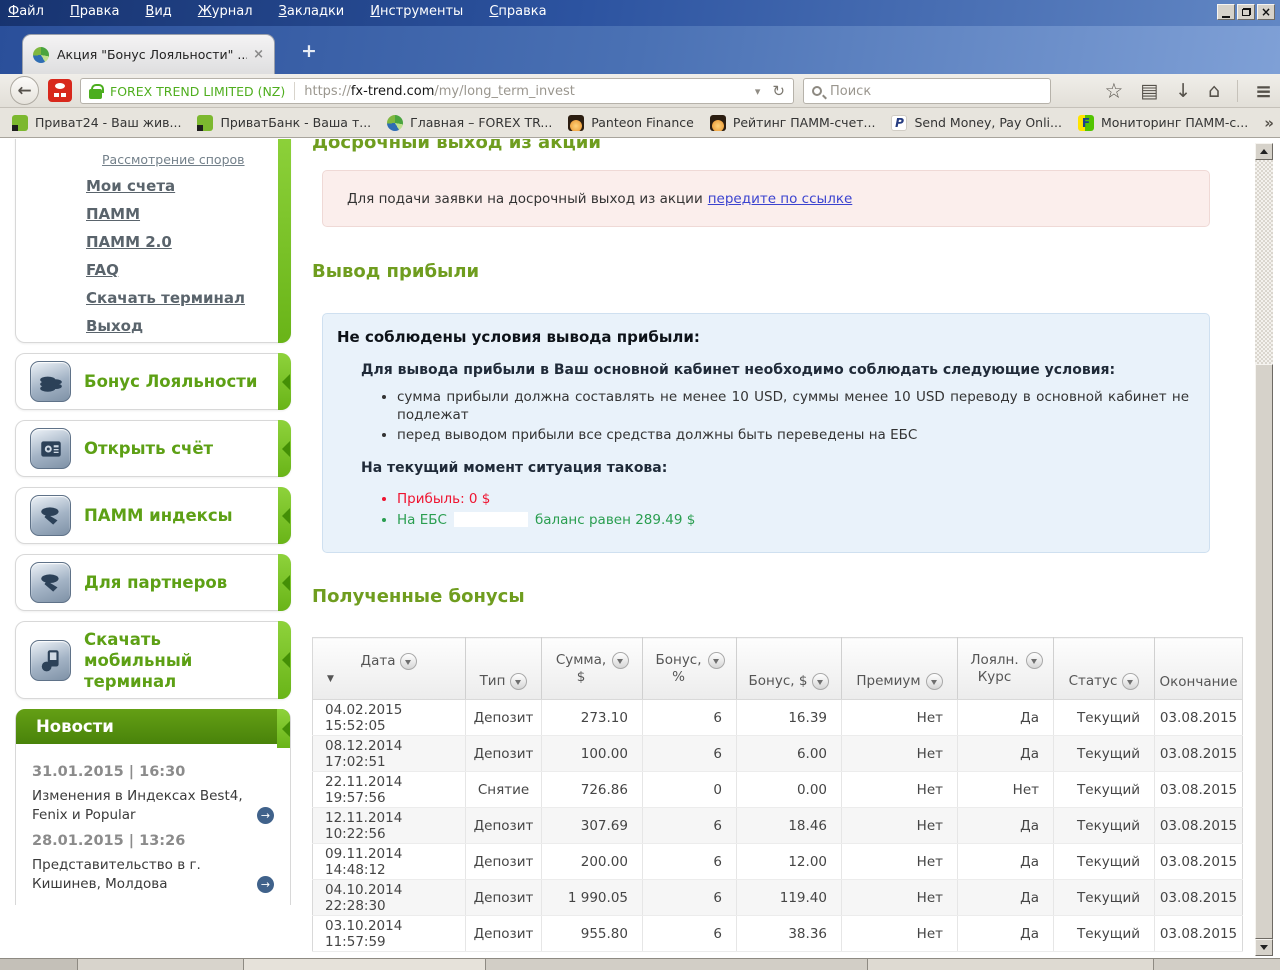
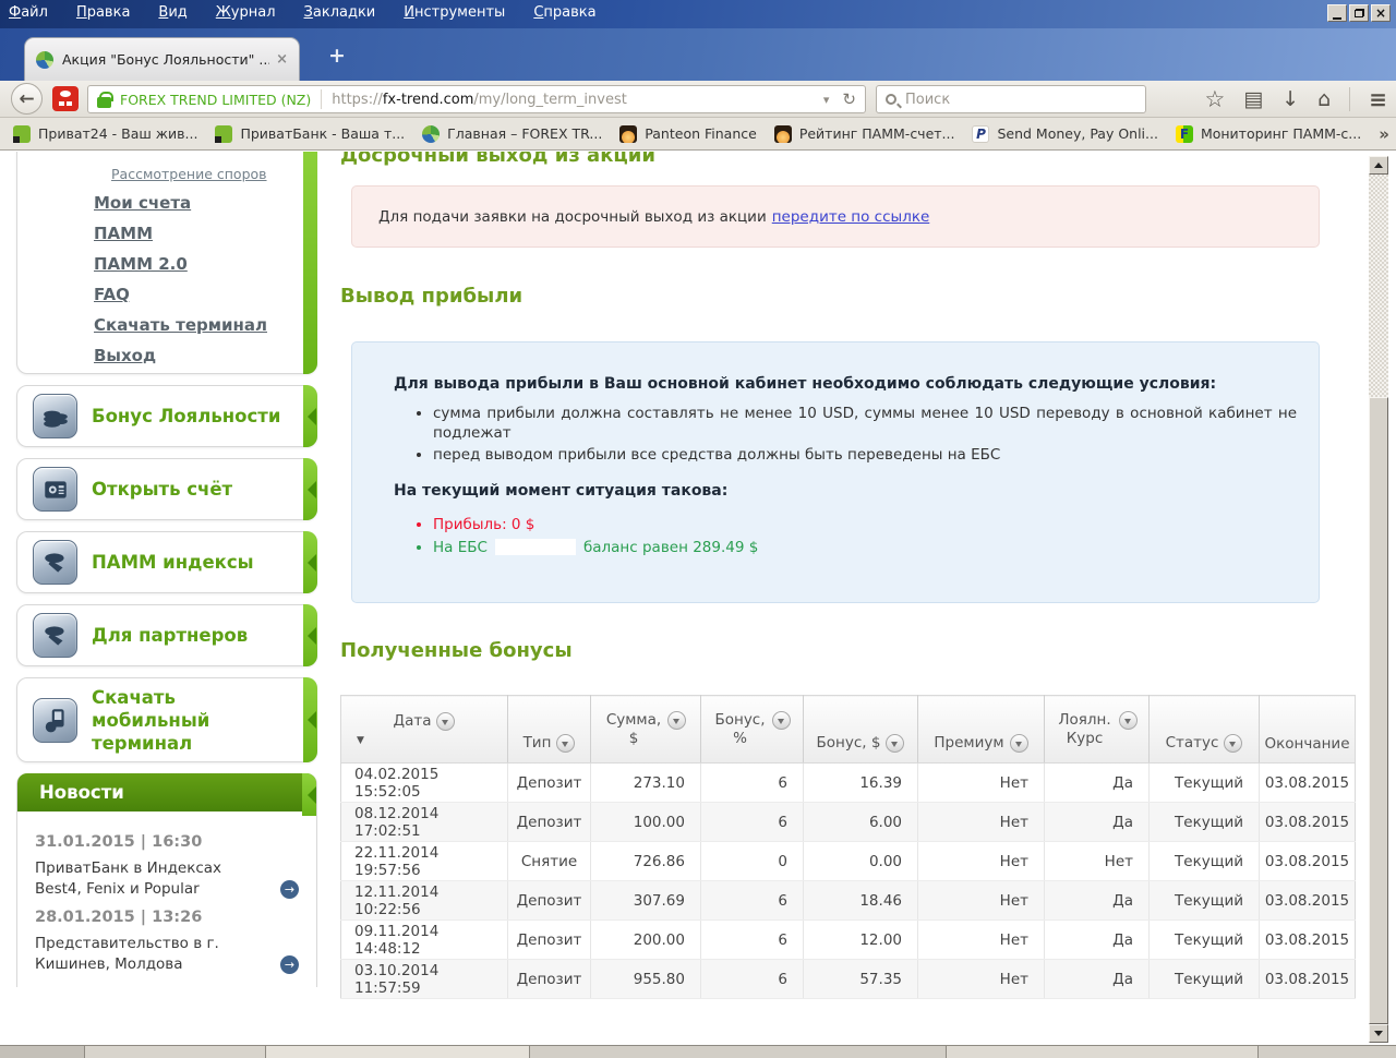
  Файл
  Правка
  Вид
  Журнал
  Закладки
  Инструменты
  Справка
  ×
  Акция "Бонус Лояльности" ..
  ×
  +
  ←
  FOREX TREND LIMITED (NZ)
  https://
  fx-trend.com
  /my/long_term_invest
  ▾
  ↻
  Поиск
  ☆
  ▤
  ↓
  ⌂
  ≡
  Приват24 - Ваш жив...
  ПриватБанк - Ваша т...
  Главная – FOREX TR...
  Panteon Finance
  Рейтинг ПАММ-счет...
  P
  Send Money, Pay Onli...
  F
  Мониторинг ПАММ-с...
  »
  Рассмотрение споров
  Мои счета
  ПАММ
  ПАММ 2.0
  FAQ
  Скачать терминал
  Выход
  Бонус Лояльности
  Открыть счёт
  ПАММ индексы
  Для партнеров
  Скачать мобильный терминал
  Новости
  31.01.2015 | 16:30
- Изменения в Индексах Best4, Fenix и Popular
+ ПриватБанк в Индексах Best4, Fenix и Popular
  →
  28.01.2015 | 13:26
  Представительство в г. Кишинев, Молдова
  →
  Досрочный выход из акции
  Для подачи заявки на досрочный выход из акции
  передите по ссылке
  Вывод прибыли
- Не соблюдены условия вывода прибыли:
  Для вывода прибыли в Ваш основной кабинет необходимо соблюдать следующие условия:
  сумма прибыли должна составлять не менее 10 USD, суммы менее 10 USD переводу в основной кабинет не подлежат
  перед выводом прибыли все средства должны быть переведены на ЕБС
  На текущий момент ситуация такова:
  Прибыль: 0 $
  На ЕБС баланс равен 289.49 $
  Полученные бонусы
  Дата ▼	Тип	Сумма, $	Бонус, %	Бонус, $	Премиум	Лоялн. Курс	Статус	Окончание
  04.02.2015 15:52:05	Депозит	273.10	6	16.39	Нет	Да	Текущий	03.08.2015
  08.12.2014 17:02:51	Депозит	100.00	6	6.00	Нет	Да	Текущий	03.08.2015
  22.11.2014 19:57:56	Снятие	726.86	0	0.00	Нет	Нет	Текущий	03.08.2015
  12.11.2014 10:22:56	Депозит	307.69	6	18.46	Нет	Да	Текущий	03.08.2015
  09.11.2014 14:48:12	Депозит	200.00	6	12.00	Нет	Да	Текущий	03.08.2015
- 04.10.2014 22:28:30	Депозит	1 990.05	6	119.40	Нет	Да	Текущий	03.08.2015
- 03.10.2014 11:57:59	Депозит	955.80	6	38.36	Нет	Да	Текущий	03.08.2015
+ 03.10.2014 11:57:59	Депозит	955.80	6	57.35	Нет	Да	Текущий	03.08.2015
